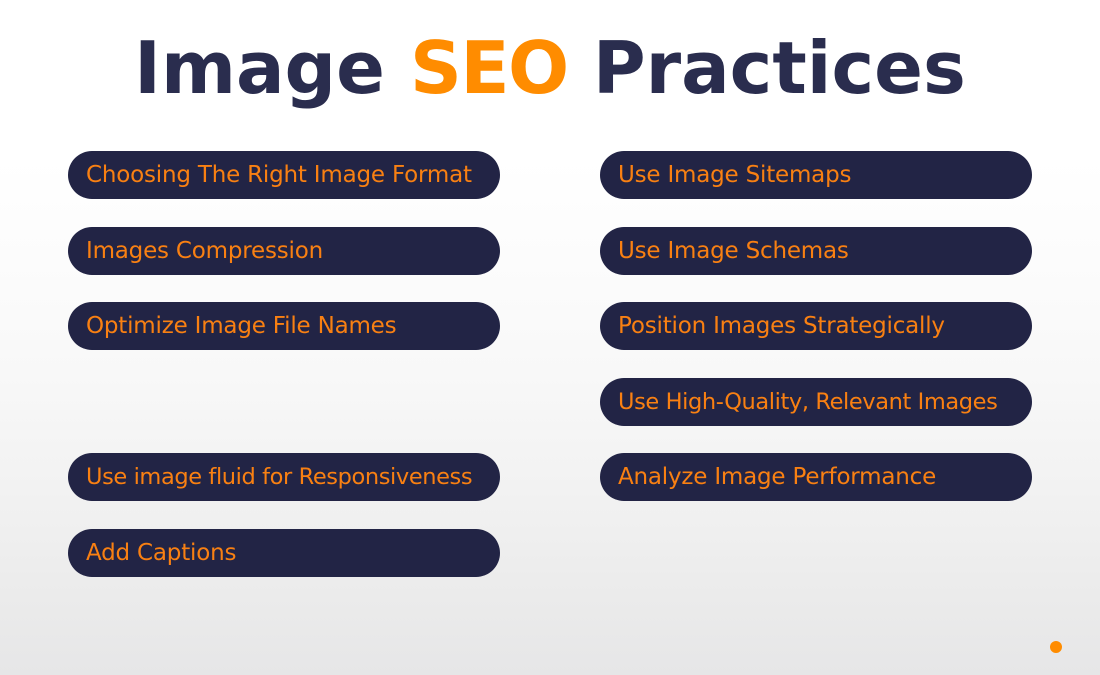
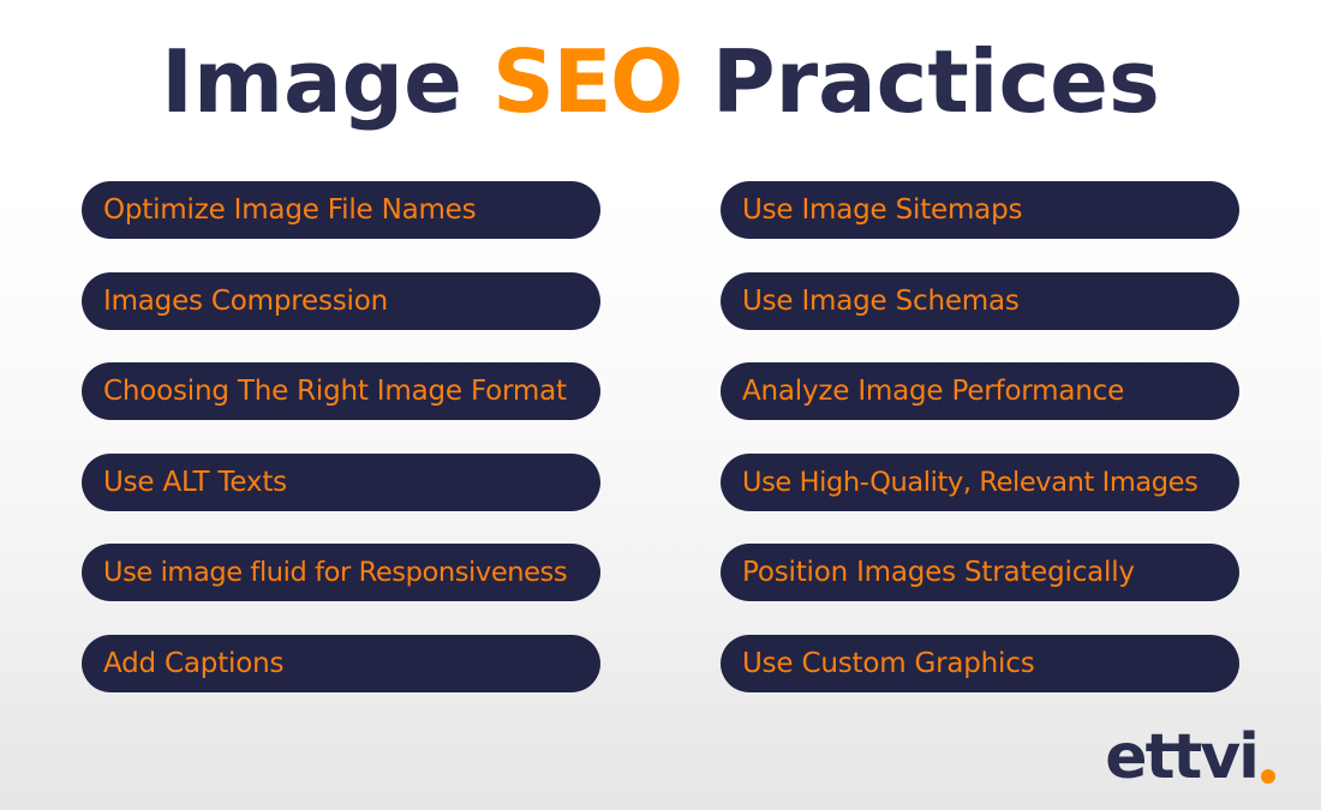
  Image SEO Practices
- Choosing The Right Image Format
+ Optimize Image File Names
  Images Compression
- Optimize Image File Names
+ Choosing The Right Image Format
+ Use ALT Texts
  Use image fluid for Responsiveness
  Add Captions
  Use Image Sitemaps
  Use Image Schemas
- Position Images Strategically
+ Analyze Image Performance
  Use High-Quality, Relevant Images
- Analyze Image Performance
+ Position Images Strategically
+ Use Custom Graphics
+ ettvi
